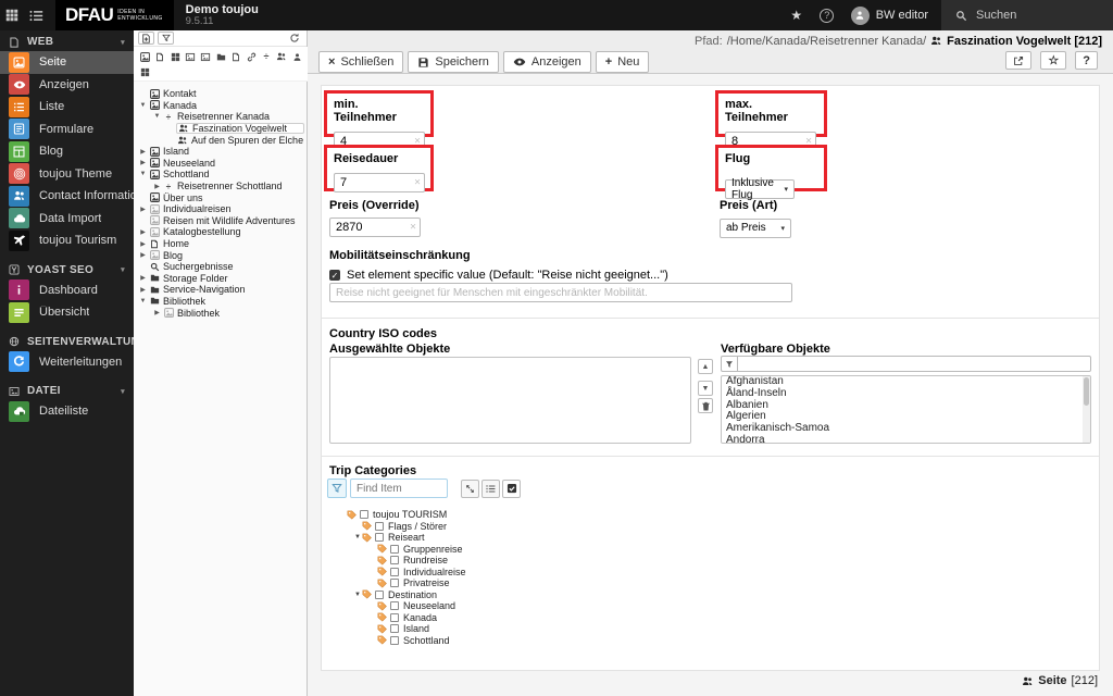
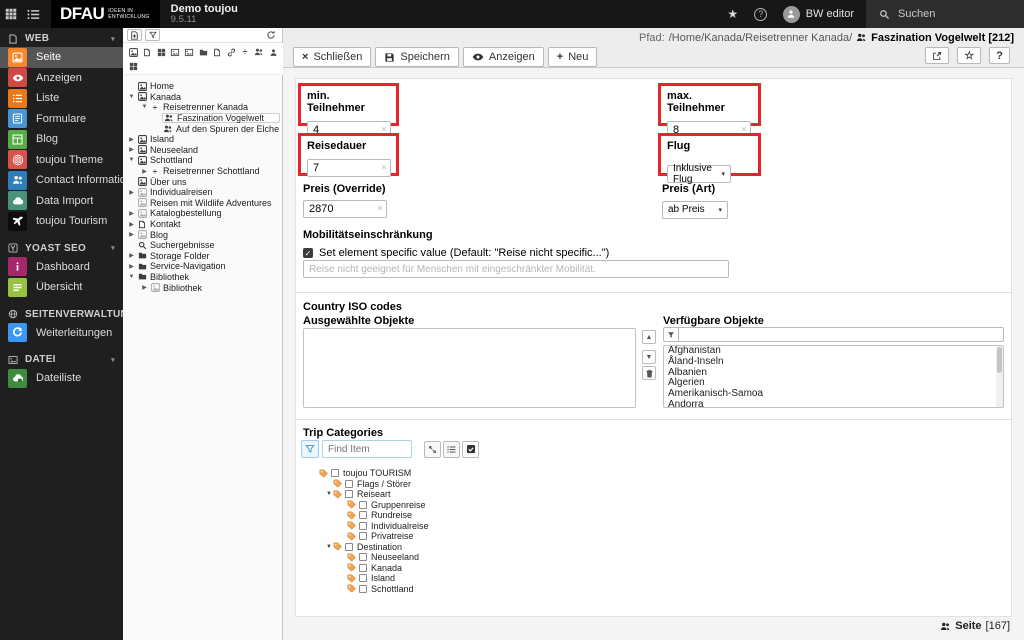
  DFAU
  Demo toujou
  9.5.11
  ★
  ?
  BW editor
  Suchen
  WEB
  Seite
  Anzeigen
  Liste
  Formulare
  Blog
  toujou Theme
  Contact Informati
  Data Import
  toujou Tourism
  YOAST SEO
  Dashboard
  Übersicht
  SEITENVERWALTU
  Weiterleitungen
  DATEI
  Dateiliste
  ÷
- Kontakt
+ Home
  Kanada
  ÷
  Reisetrenner Kanada
  Faszination Vogelwelt
  Auf den Spuren der Elche
  Island
  Neuseeland
  Schottland
  ÷
  Reisetrenner Schottland
  Über uns
  Individualreisen
  Reisen mit Wildlife Adventures
  Katalogbestellung
- Home
+ Kontakt
  Blog
  Suchergebnisse
  Storage Folder
  Service-Navigation
  Bibliothek
  Bibliothek
  Pfad:
  /Home/Kanada/Reisetrenner Kanada/
  Faszination Vogelwelt [212]
  ×
  Schließen
  Speichern
  Anzeigen
  +
  Neu
  ☆
  ?
  min. Teilnehmer
  4
  ×
  max. Teilnehmer
  8
  ×
  Reisedauer
  7
  ×
  Flug
  Inklusive Flug
  Preis (Override)
  2870
  ×
  Preis (Art)
  ab Preis
  Mobilitätseinschränkung
  ✓
- Set element specific value (Default: "Reise nicht geeignet...")
+ Set element specific value (Default: "Reise nicht specific...")
  Reise nicht geeignet für Menschen mit eingeschränkter Mobilität.
  Country ISO codes
  Ausgewählte Objekte
  Verfügbare Objekte
  Afghanistan
  Åland-Inseln
  Albanien
  Algerien
  Amerikanisch-Samoa
  Andorra
  Trip Categories
  Find Item
  toujou TOURISM
  Flags / Störer
  Reiseart
  Gruppenreise
  Rundreise
  Individualreise
  Privatreise
  Destination
  Neuseeland
  Kanada
  Island
  Schottland
  Seite
- [212]
+ [167]
